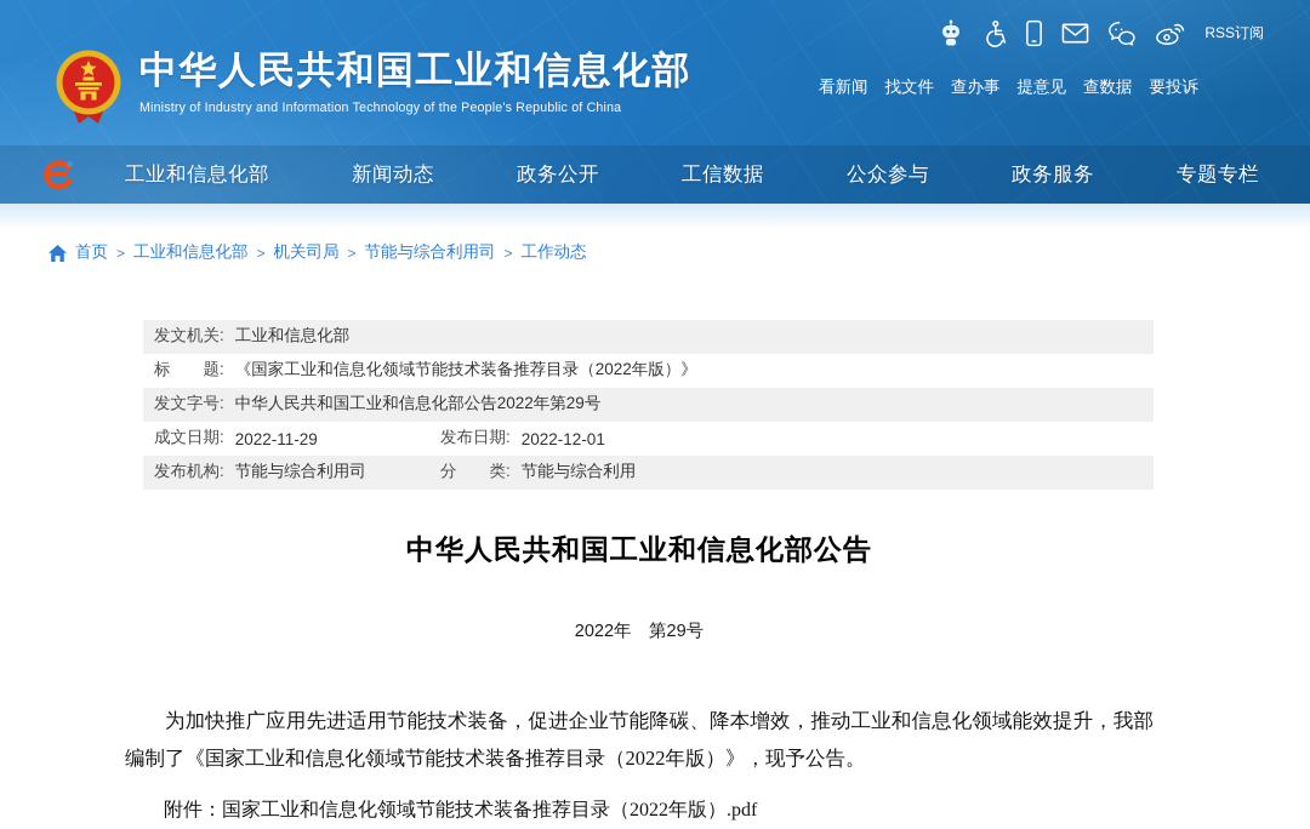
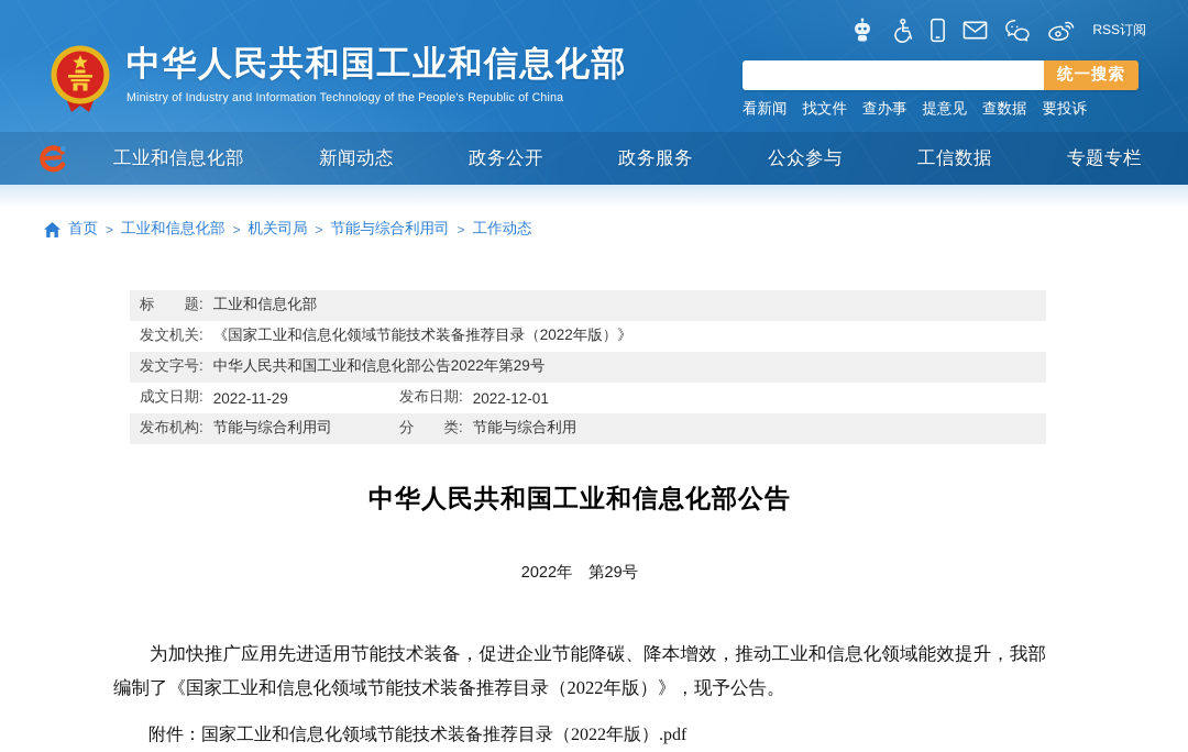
  RSS订阅
  中华人民共和国工业和信息化部
  Ministry of Industry and Information Technology of the People's Republic of China
+ 统一搜索
  看新闻
  找文件
  查办事
  提意见
  查数据
  要投诉
  工业和信息化部
  新闻动态
  政务公开
- 工信数据
+ 政务服务
  公众参与
- 政务服务
+ 工信数据
  专题专栏
  首页
  >
  工业和信息化部
  >
  机关司局
  >
  节能与综合利用司
  >
  工作动态
- 发文机关:
+ 标 题:
  工业和信息化部
- 标 题:
+ 发文机关:
  《国家工业和信息化领域节能技术装备推荐目录（2022年版）》
  发文字号:
  中华人民共和国工业和信息化部公告2022年第29号
  成文日期:
  2022-11-29
  发布日期:
  2022-12-01
  发布机构:
  节能与综合利用司
  分 类:
  节能与综合利用
  中华人民共和国工业和信息化部公告
  2022年 第29号
  为加快推广应用先进适用节能技术装备，促进企业节能降碳、降本增效，推动工业和信息化领域能效提升，我部编制了《国家工业和信息化领域节能技术装备推荐目录（2022年版）》，现予公告。
  附件：国家工业和信息化领域节能技术装备推荐目录（2022年版）.pdf
